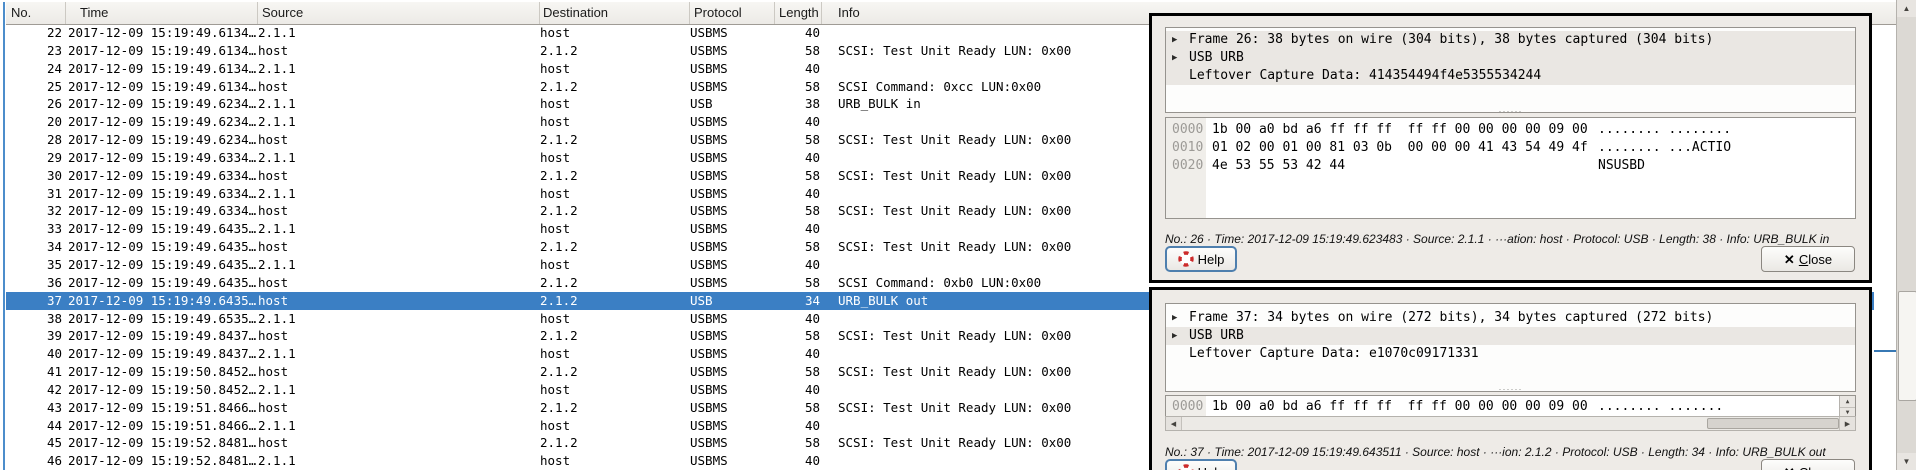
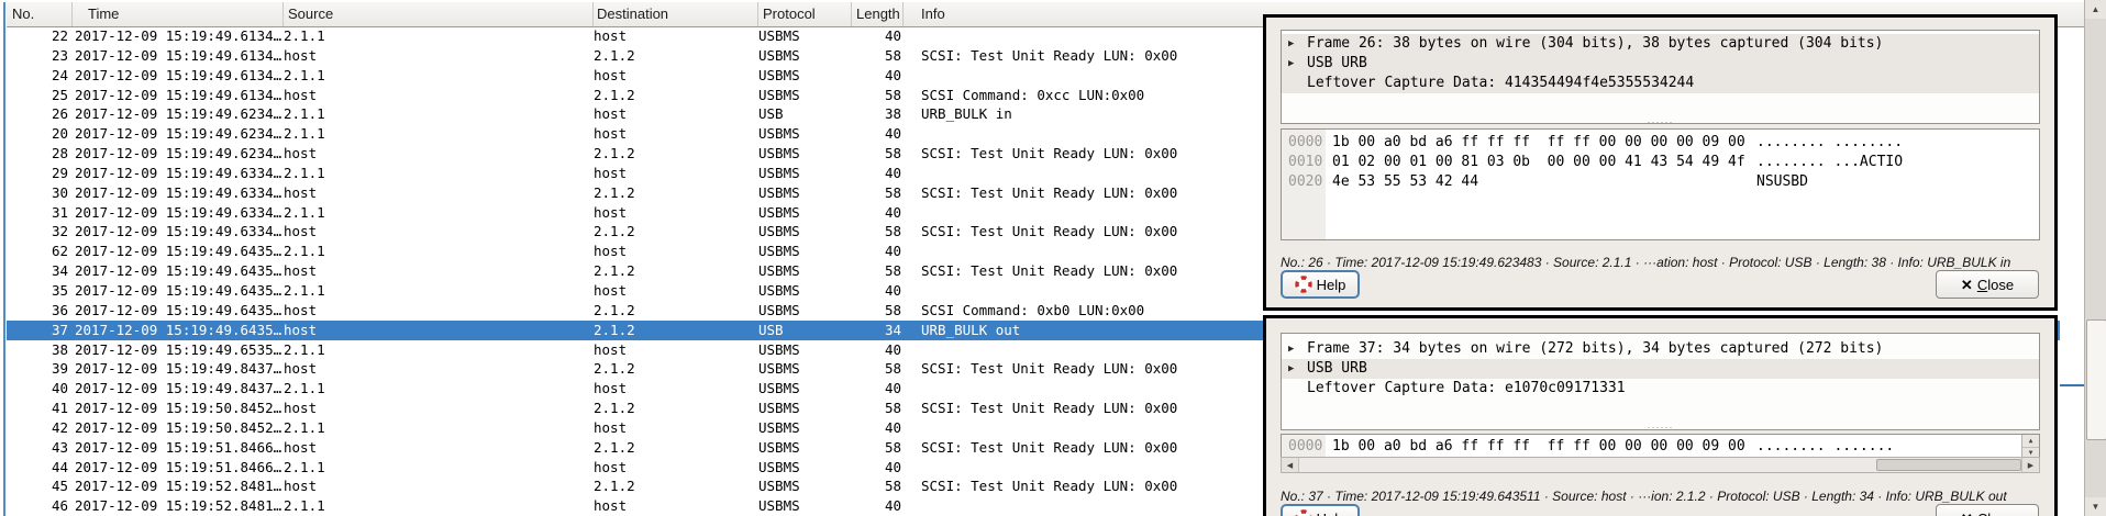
  No.
  Time
  Source
  Destination
  Protocol
  Length
  Info
  22
  2017-12-09 15:19:49.6134…
  2.1.1
  host
  USBMS
  40
  23
  2017-12-09 15:19:49.6134…
  host
  2.1.2
  USBMS
  58
  SCSI: Test Unit Ready LUN: 0x00
  24
  2017-12-09 15:19:49.6134…
  2.1.1
  host
  USBMS
  40
  25
  2017-12-09 15:19:49.6134…
  host
  2.1.2
  USBMS
  58
  SCSI Command: 0xcc LUN:0x00
  26
  2017-12-09 15:19:49.6234…
  2.1.1
  host
  USB
  38
  URB_BULK in
  20
  2017-12-09 15:19:49.6234…
  2.1.1
  host
  USBMS
  40
  28
  2017-12-09 15:19:49.6234…
  host
  2.1.2
  USBMS
  58
  SCSI: Test Unit Ready LUN: 0x00
  29
  2017-12-09 15:19:49.6334…
  2.1.1
  host
  USBMS
  40
  30
  2017-12-09 15:19:49.6334…
  host
  2.1.2
  USBMS
  58
  SCSI: Test Unit Ready LUN: 0x00
  31
  2017-12-09 15:19:49.6334…
  2.1.1
  host
  USBMS
  40
  32
  2017-12-09 15:19:49.6334…
  host
  2.1.2
  USBMS
  58
  SCSI: Test Unit Ready LUN: 0x00
- 33
+ 62
  2017-12-09 15:19:49.6435…
  2.1.1
  host
  USBMS
  40
  34
  2017-12-09 15:19:49.6435…
  host
  2.1.2
  USBMS
  58
  SCSI: Test Unit Ready LUN: 0x00
  35
  2017-12-09 15:19:49.6435…
  2.1.1
  host
  USBMS
  40
  36
  2017-12-09 15:19:49.6435…
  host
  2.1.2
  USBMS
  58
  SCSI Command: 0xb0 LUN:0x00
  37
  2017-12-09 15:19:49.6435…
  host
  2.1.2
  USB
  34
  URB_BULK out
  38
  2017-12-09 15:19:49.6535…
  2.1.1
  host
  USBMS
  40
  39
  2017-12-09 15:19:49.8437…
  host
  2.1.2
  USBMS
  58
  SCSI: Test Unit Ready LUN: 0x00
  40
  2017-12-09 15:19:49.8437…
  2.1.1
  host
  USBMS
  40
  41
  2017-12-09 15:19:50.8452…
  host
  2.1.2
  USBMS
  58
  SCSI: Test Unit Ready LUN: 0x00
  42
  2017-12-09 15:19:50.8452…
  2.1.1
  host
  USBMS
  40
  43
  2017-12-09 15:19:51.8466…
  host
  2.1.2
  USBMS
  58
  SCSI: Test Unit Ready LUN: 0x00
  44
  2017-12-09 15:19:51.8466…
  2.1.1
  host
  USBMS
  40
  45
  2017-12-09 15:19:52.8481…
  host
  2.1.2
  USBMS
  58
  SCSI: Test Unit Ready LUN: 0x00
  46
  2017-12-09 15:19:52.8481…
  2.1.1
  host
  USBMS
  40
  ▲
  ▼
  ▶
  Frame 26: 38 bytes on wire (304 bits), 38 bytes captured (304 bits)
  ▶
  USB URB
  Leftover Capture Data: 414354494f4e5355534244
  ······
  0000
  1b 00 a0 bd a6 ff ff ff ff ff 00 00 00 00 09 00
  ........ ........
  0010
  01 02 00 01 00 81 03 0b 00 00 00 41 43 54 49 4f
  ........ ...ACTIO
  0020
  4e 53 55 53 42 44
  NSUSBD
  No.: 26 · Time: 2017-12-09 15:19:49.623483 · Source: 2.1.1 · ···ation: host · Protocol: USB · Length: 38 · Info: URB_BULK in
  Help
  ✕
  Close
  ▶
  Frame 37: 34 bytes on wire (272 bits), 34 bytes captured (272 bits)
  ▶
  USB URB
  Leftover Capture Data: e1070c09171331
  ······
  0000
  1b 00 a0 bd a6 ff ff ff ff ff 00 00 00 00 09 00
  ........ .......
  No.: 37 · Time: 2017-12-09 15:19:49.643511 · Source: host · ···ion: 2.1.2 · Protocol: USB · Length: 34 · Info: URB_BULK out
